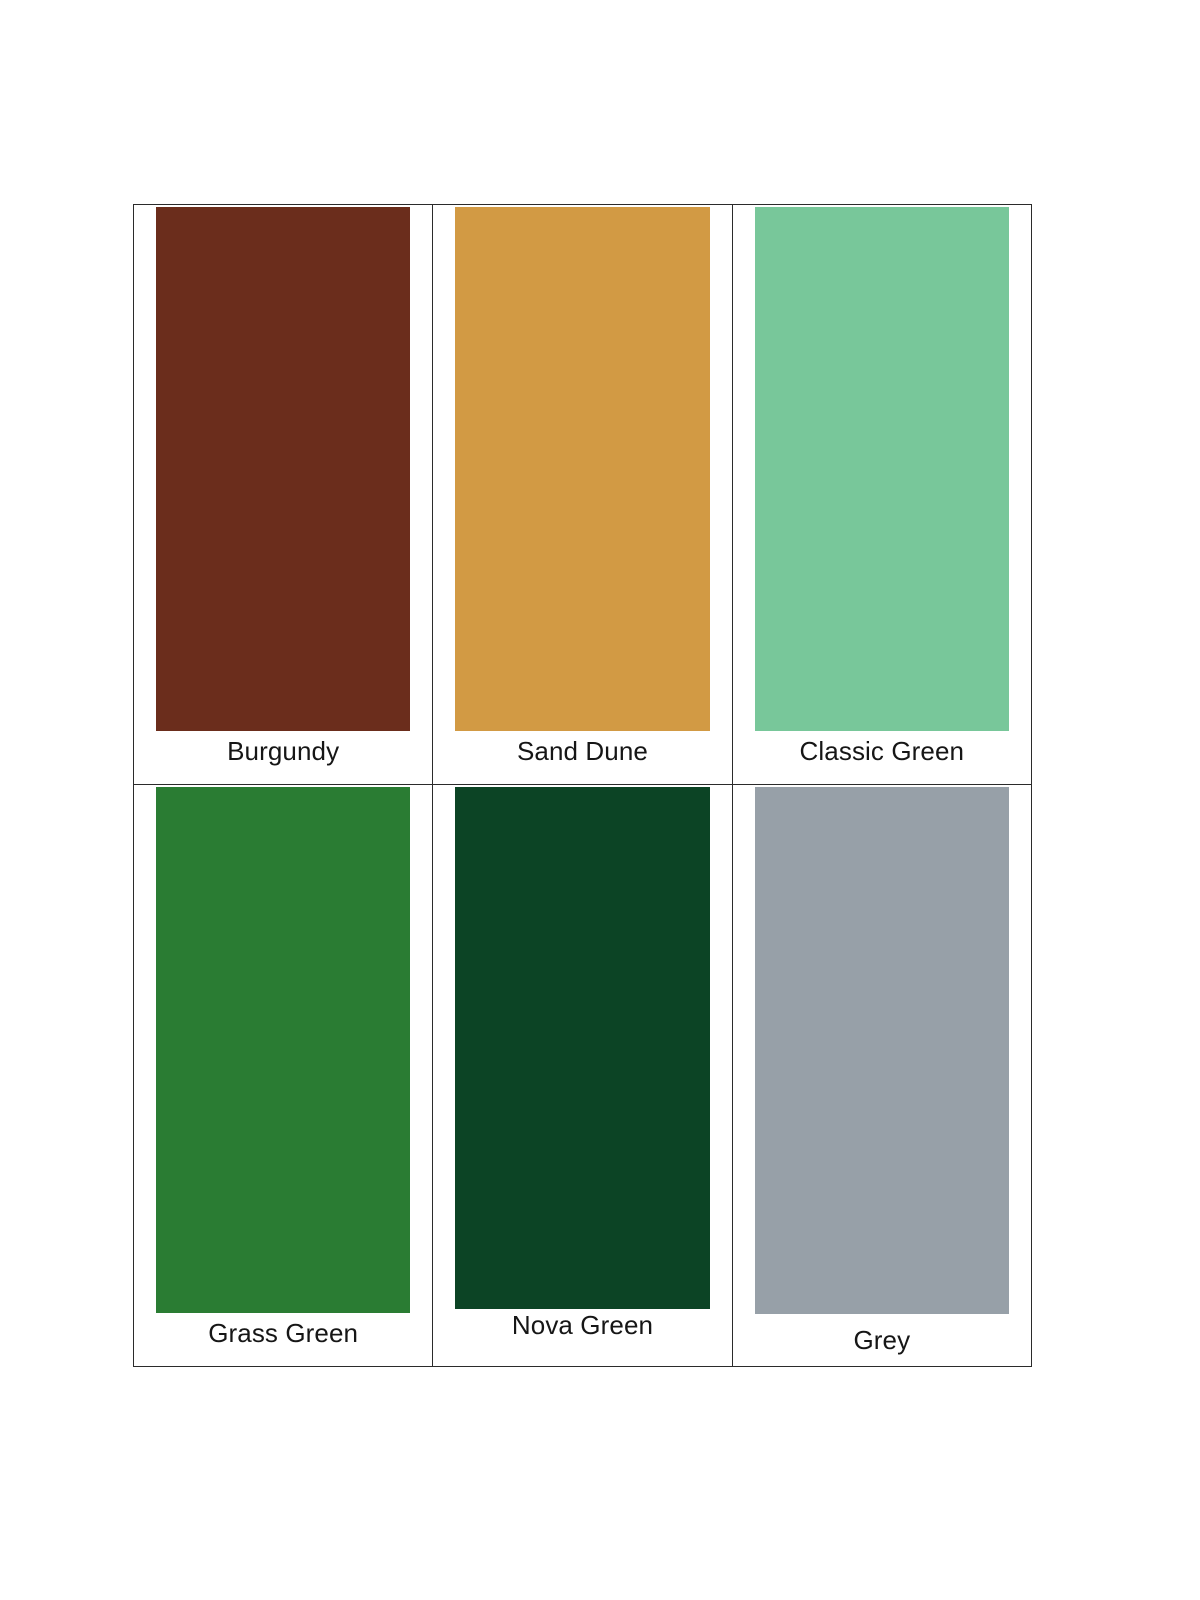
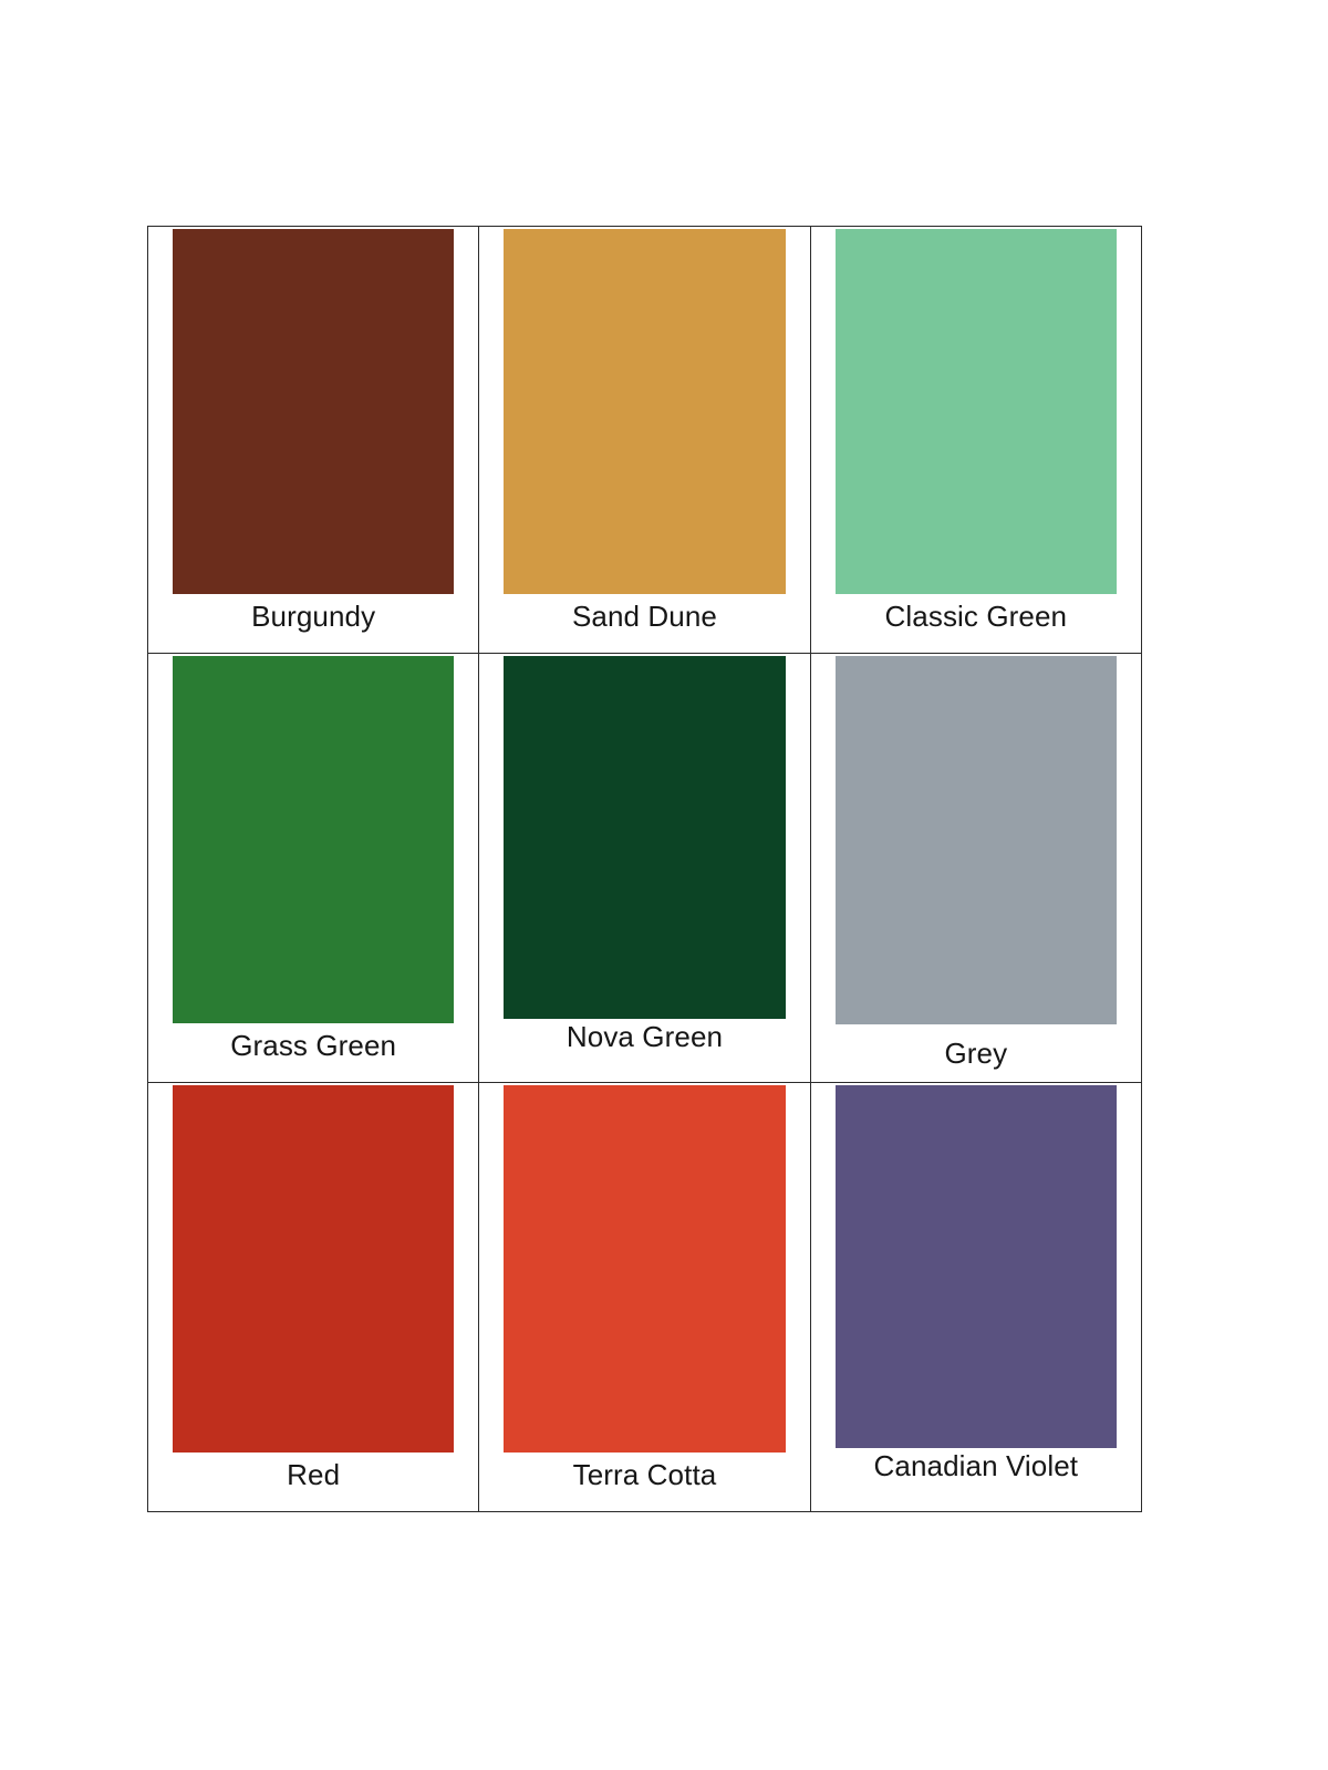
  Burgundy	Sand Dune	Classic Green
  Grass Green	Nova Green	Grey
+ Red	Terra Cotta	Canadian Violet
